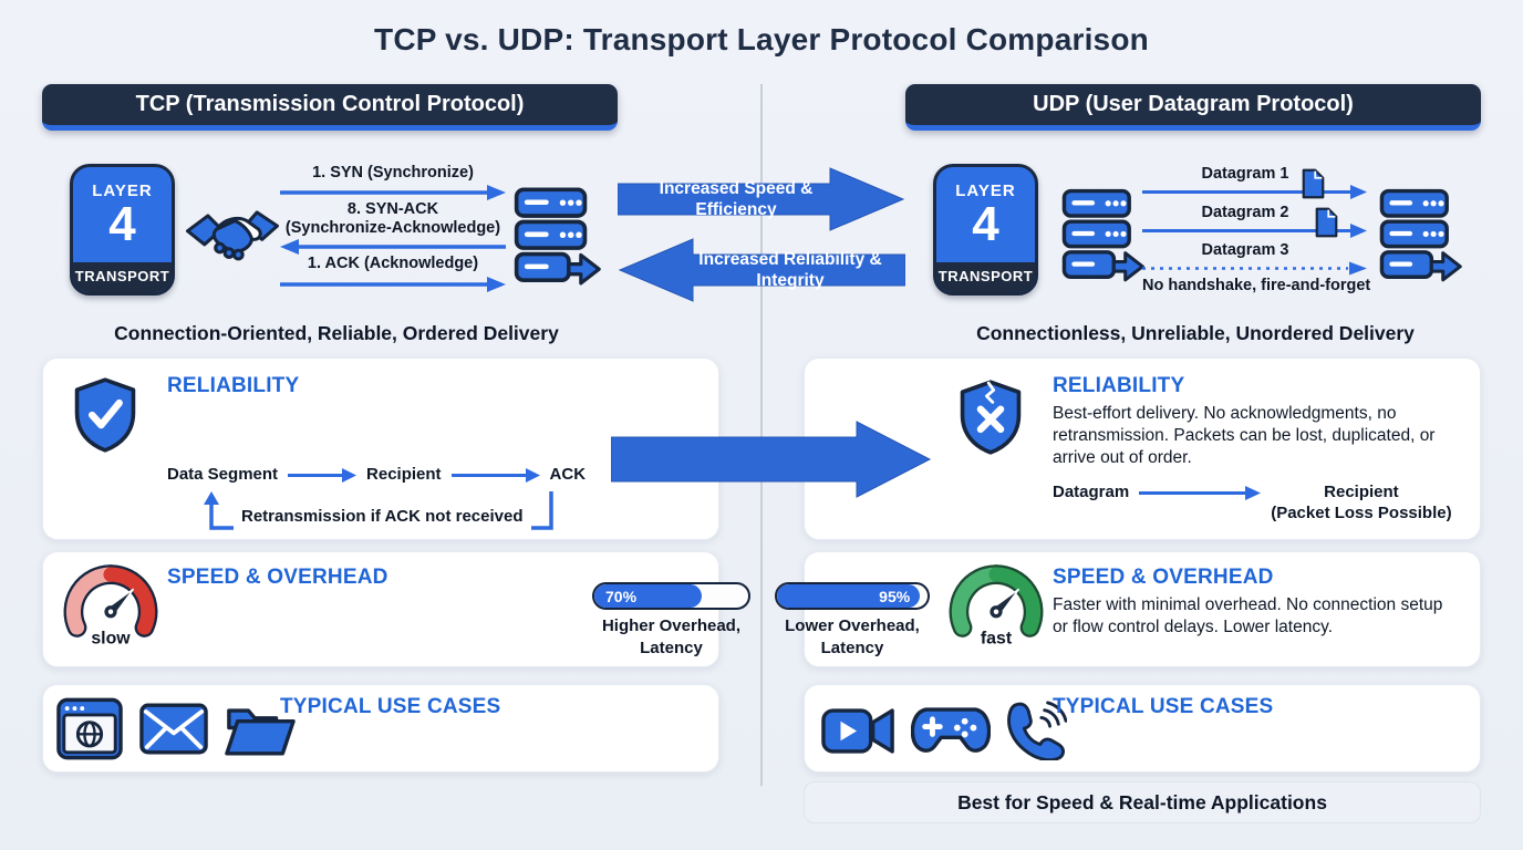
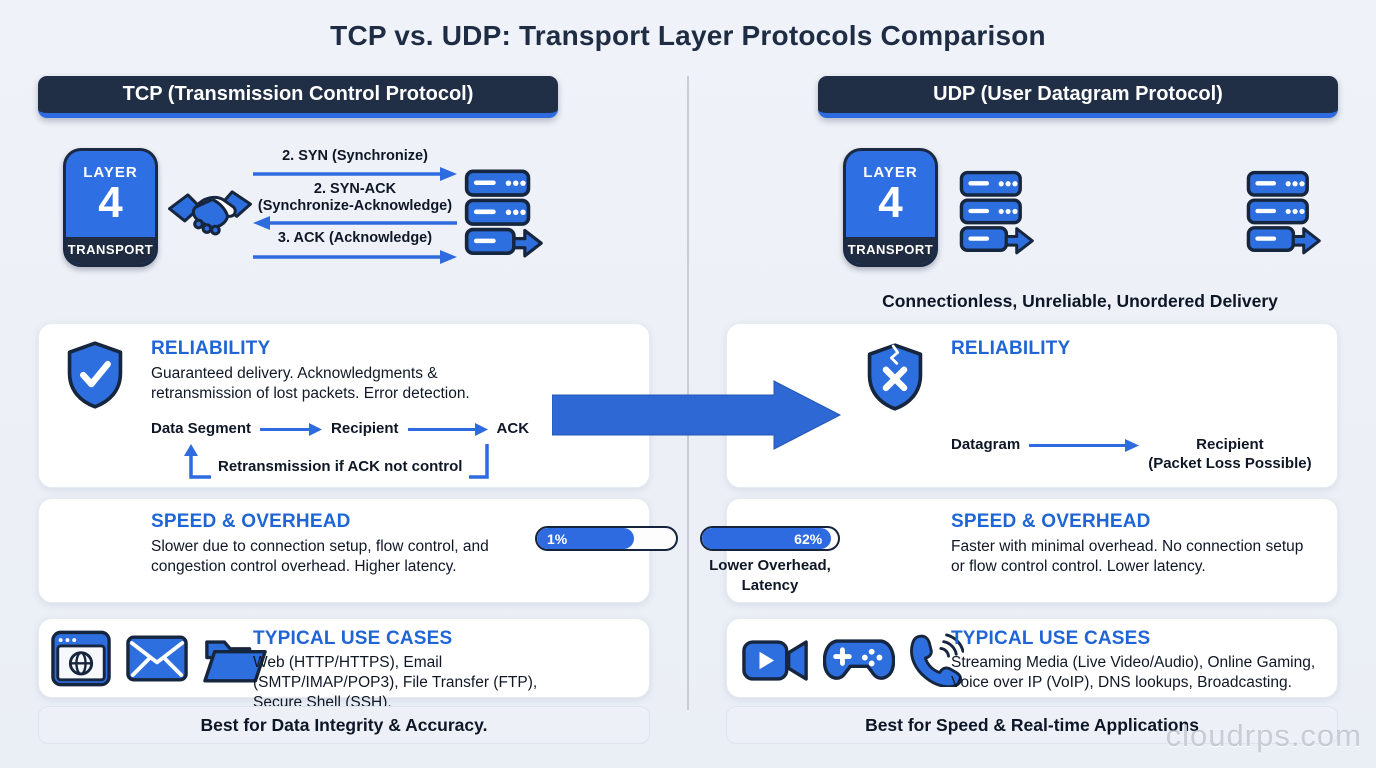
- TCP vs. UDP: Transport Layer Protocol Comparison
+ TCP vs. UDP: Transport Layer Protocols Comparison
  TCP (Transmission Control Protocol)
  UDP (User Datagram Protocol)
  LAYER
  4
  TRANSPORT
- 1. SYN (Synchronize)
+ 2. SYN (Synchronize)
- 8. SYN-ACK
+ 2. SYN-ACK
  (Synchronize-Acknowledge)
- 1. ACK (Acknowledge)
+ 3. ACK (Acknowledge)
- Increased Speed & Efficiency
- Increased Reliability & Integrity
  LAYER
  4
  TRANSPORT
- Datagram 1
- Datagram 2
- Datagram 3
- No handshake, fire-and-forget
- Connection-Oriented, Reliable, Ordered Delivery
  Connectionless, Unreliable, Unordered Delivery
  RELIABILITY
+ Guaranteed delivery. Acknowledgments & retransmission of lost packets. Error detection.
  Data Segment
  Recipient
  ACK
- Retransmission if ACK not received
+ Retransmission if ACK not control
  RELIABILITY
- Best-effort delivery. No acknowledgments, no retransmission. Packets can be lost, duplicated, or arrive out of order.
  Datagram
  Recipient
  (Packet Loss Possible)
- slow
  SPEED & OVERHEAD
+ Slower due to connection setup, flow control, and congestion control overhead. Higher latency.
- 70%
+ 1%
- Higher Overhead, Latency
- fast
  SPEED & OVERHEAD
- Faster with minimal overhead. No connection setup or flow control delays. Lower latency.
+ Faster with minimal overhead. No connection setup or flow control control. Lower latency.
- 95%
+ 62%
  Lower Overhead, Latency
  TYPICAL USE CASES
+ Web (HTTP/HTTPS), Email (SMTP/IMAP/POP3), File Transfer (FTP), Secure Shell (SSH).
  TYPICAL USE CASES
+ Streaming Media (Live Video/Audio), Online Gaming, Voice over IP (VoIP), DNS lookups, Broadcasting.
+ Best for Data Integrity & Accuracy.
  Best for Speed & Real-time Applications
+ cloudrps.com
